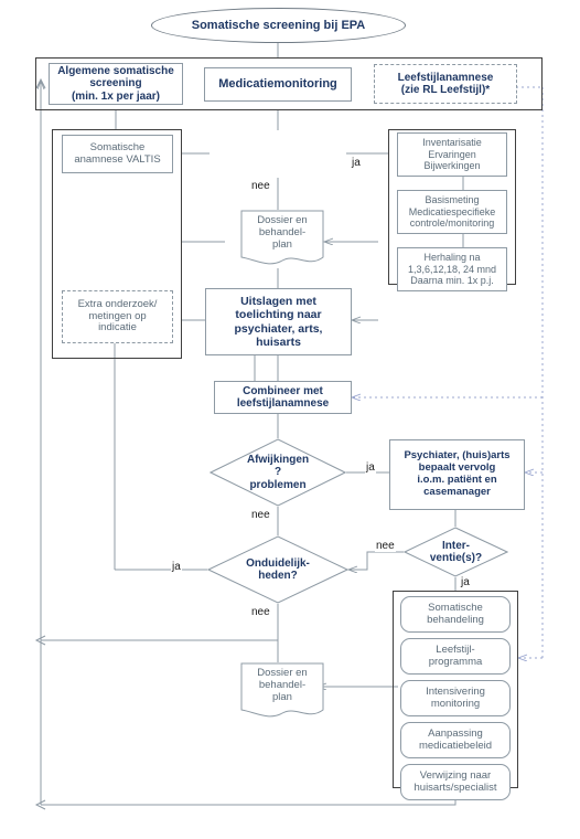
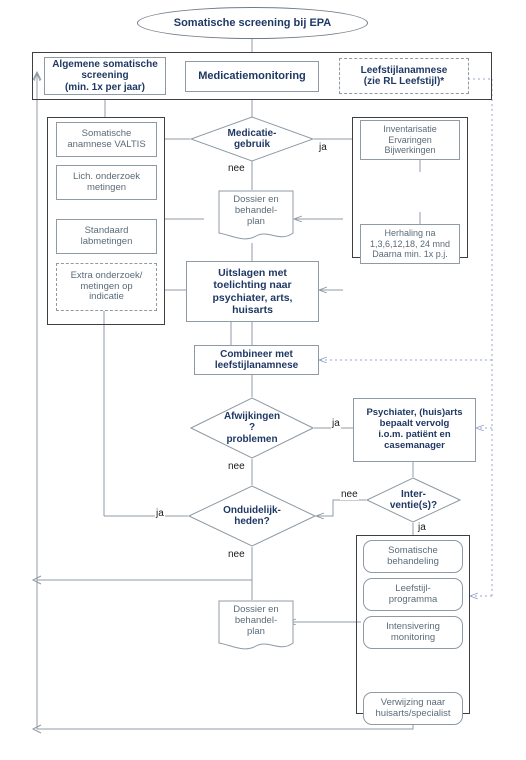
  Somatische screening bij EPA
  Algemene somatische
  screening
  (min. 1x per jaar)
  Medicatiemonitoring
  Leefstijlanamnese
  (zie RL Leefstijl)*
  Somatische
  anamnese VALTIS
+ Lich. onderzoek
+ metingen
+ Standaard
+ labmetingen
  Extra onderzoek/
  metingen op
  indicatie
+ Medicatie-
+ gebruik
  ja
  nee
  Inventarisatie
  Ervaringen
  Bijwerkingen
- Basismeting
- Medicatiespecifieke
- controle/monitoring
  Herhaling na
  1,3,6,12,18, 24 mnd
  Daarna min. 1x p.j.
  Dossier en
  behandel-
  plan
  Uitslagen met
  toelichting naar
  psychiater, arts,
  huisarts
  Combineer met
  leefstijlanamnese
  Afwijkingen
  ?
  problemen
  ja
  nee
  Psychiater, (huis)arts
  bepaalt vervolg
  i.o.m. patiënt en
  casemanager
  Inter-
  ventie(s)?
  nee
  ja
  Onduidelijk-
  heden?
  ja
  nee
  Somatische
  behandeling
  Leefstijl-
  programma
  Intensivering
  monitoring
- Aanpassing
- medicatiebeleid
  Verwijzing naar
  huisarts/specialist
  Dossier en
  behandel-
  plan
